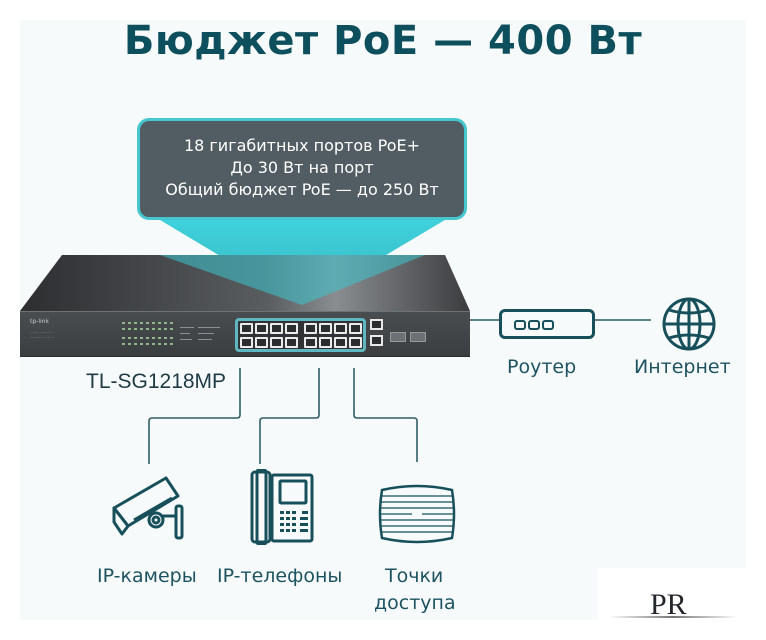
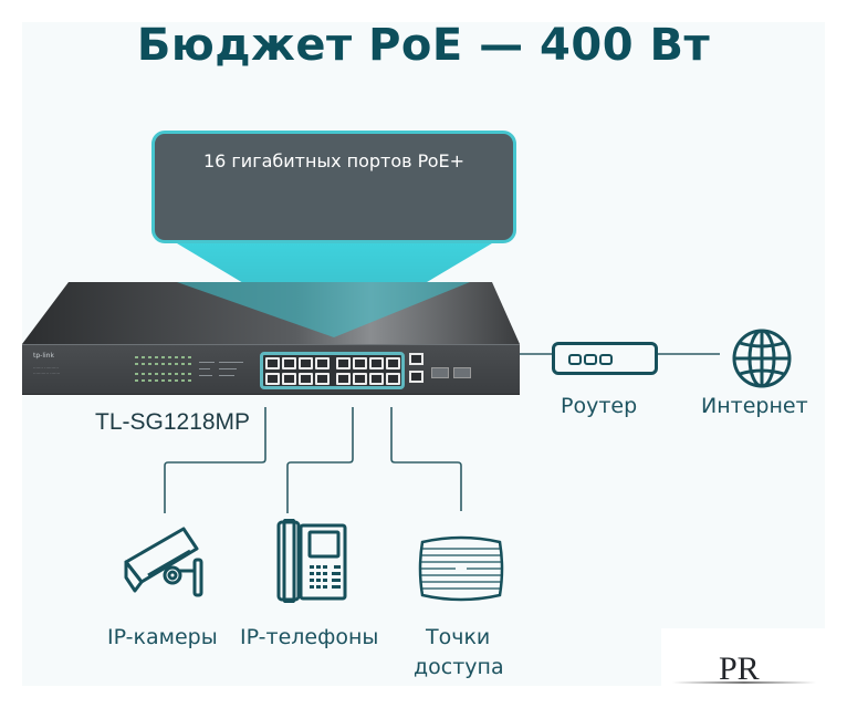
  Бюджет PoE — 400 Вт
- 18 гигабитных портов PoE+
+ 16 гигабитных портов PoE+
- До 30 Вт на порт
- Общий бюджет PoE — до 250 Вт
  TL-SG1218MP
  Роутер
  Интернет
  IP-камеры
  IP-телефоны
  Точки
  доступа
  PR
